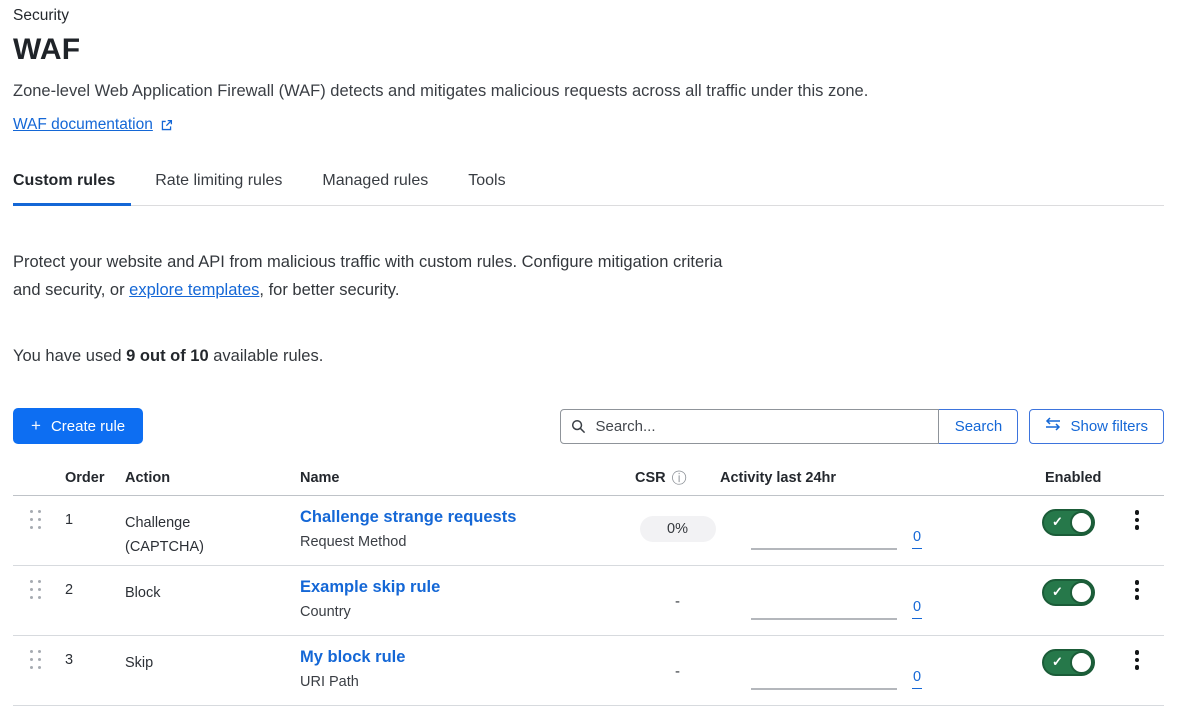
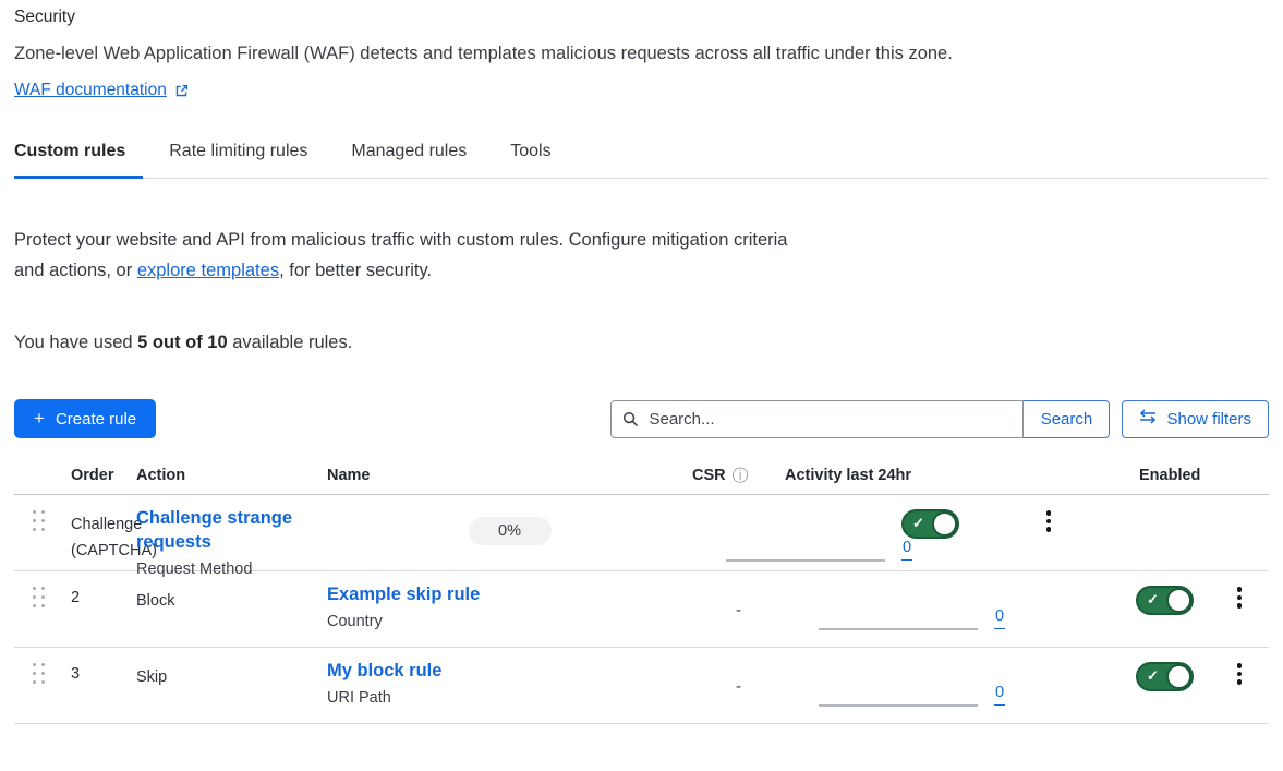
  Security
- WAF
- Zone-level Web Application Firewall (WAF) detects and mitigates malicious requests across all traffic under this zone.
+ Zone-level Web Application Firewall (WAF) detects and templates malicious requests across all traffic under this zone.
  WAF documentation
  Custom rules
  Rate limiting rules
  Managed rules
  Tools
- Protect your website and API from malicious traffic with custom rules. Configure mitigation criteria and security, or explore templates, for better security.
+ Protect your website and API from malicious traffic with custom rules. Configure mitigation criteria and actions, or explore templates, for better security.
- You have used 9 out of 10 available rules.
+ You have used 5 out of 10 available rules.
  +
  Create rule
  Search...
  Search
  Show filters
  Order
  Action
  Name
  CSR
  ⓘ
  Activity last 24hr
  Enabled
- 1
  Challenge (CAPTCHA)
  Challenge strange requests
  Request Method
  0%
  0
  ✓
  2
  Block
  Example skip rule
  Country
  -
  0
  ✓
  3
  Skip
  My block rule
  URI Path
  -
  0
  ✓
